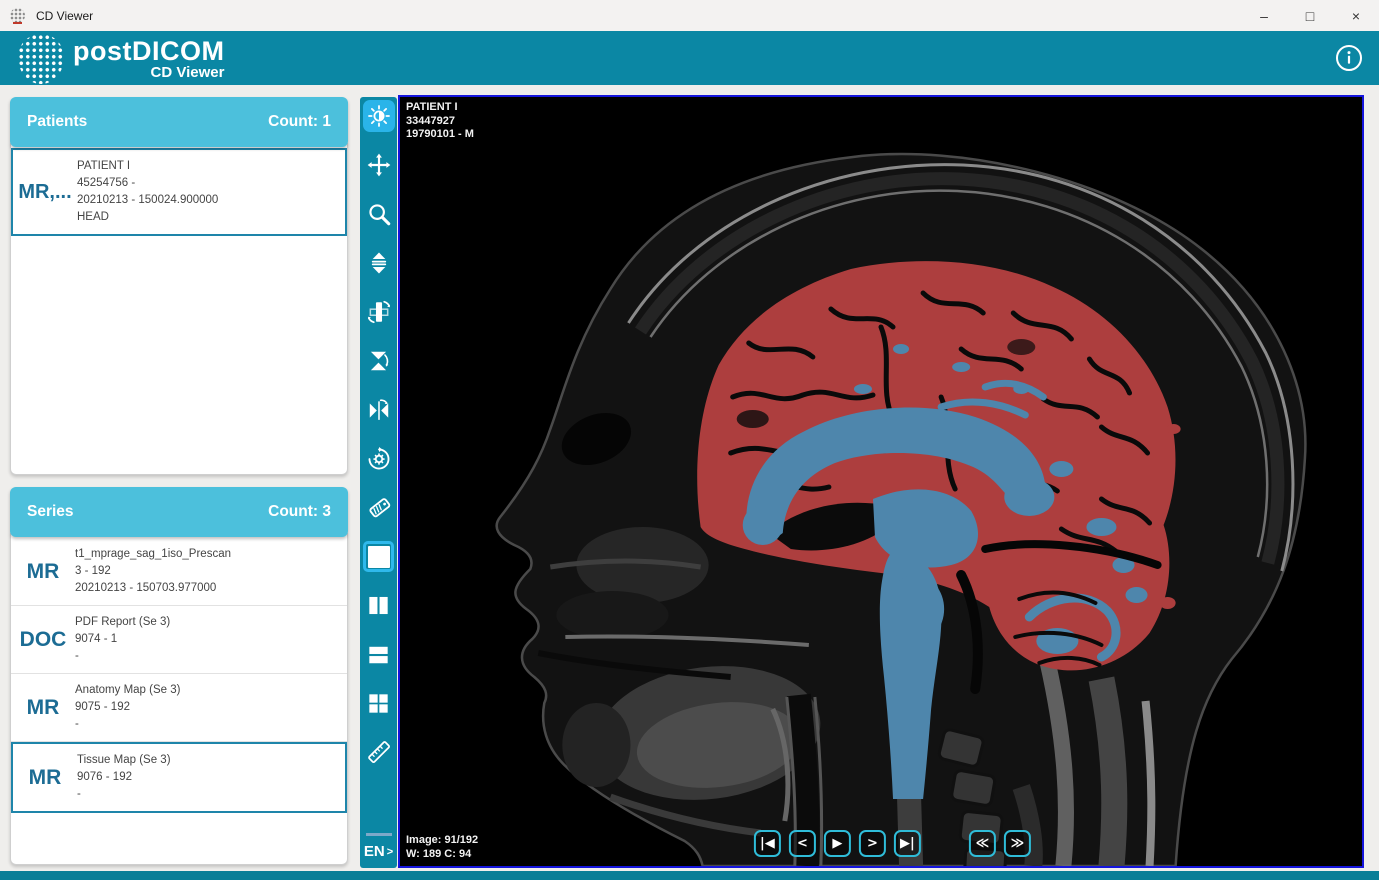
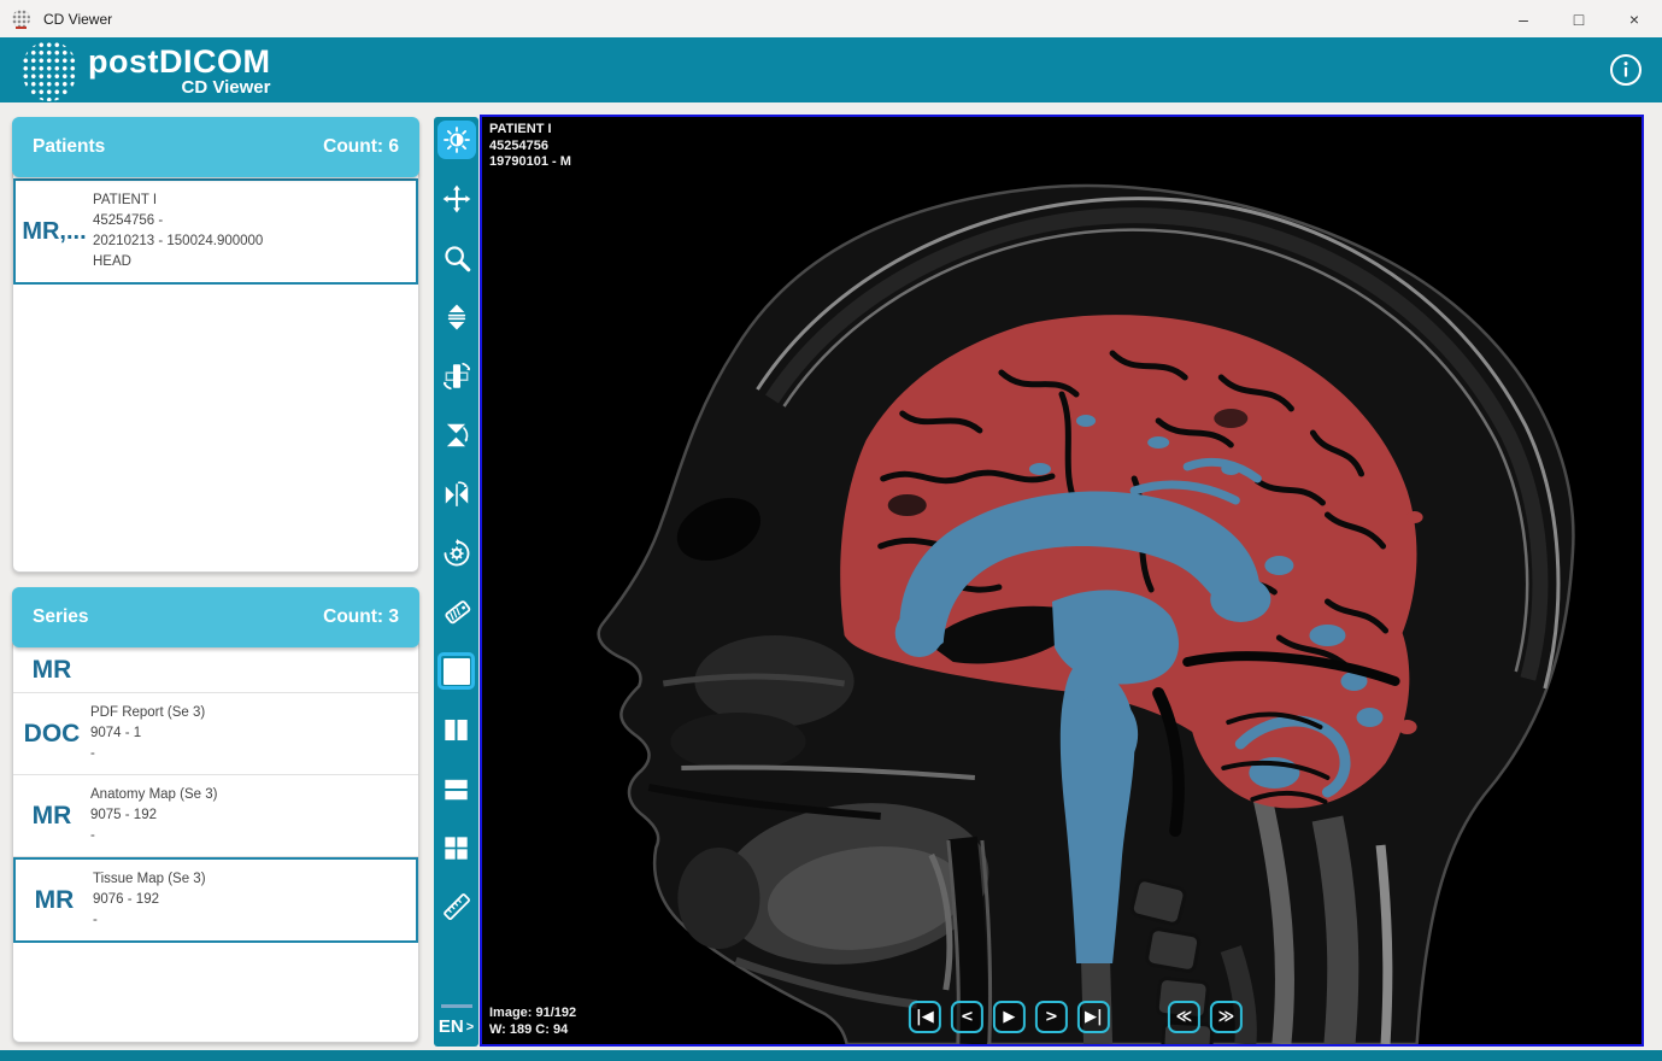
  CD Viewer
  –
  □
  ×
  postDICOM
  CD Viewer
  Patients
- Count: 1
+ Count: 6
  MR,...
  PATIENT I
  45254756 -
  20210213 - 150024.900000
  HEAD
  Series
  Count: 3
  MR
- t1_mprage_sag_1iso_Prescan
- 3 - 192
- 20210213 - 150703.977000
  DOC
  PDF Report (Se 3)
  9074 - 1
  -
  MR
  Anatomy Map (Se 3)
  9075 - 192
  -
  MR
  Tissue Map (Se 3)
  9076 - 192
  -
  EN
  >
  PATIENT I
- 33447927
+ 45254756
  19790101 - M
  Image: 91/192
  W: 189 C: 94
  |◀
  <
  ▶
  >
  ▶|
  ≪
  ≫
